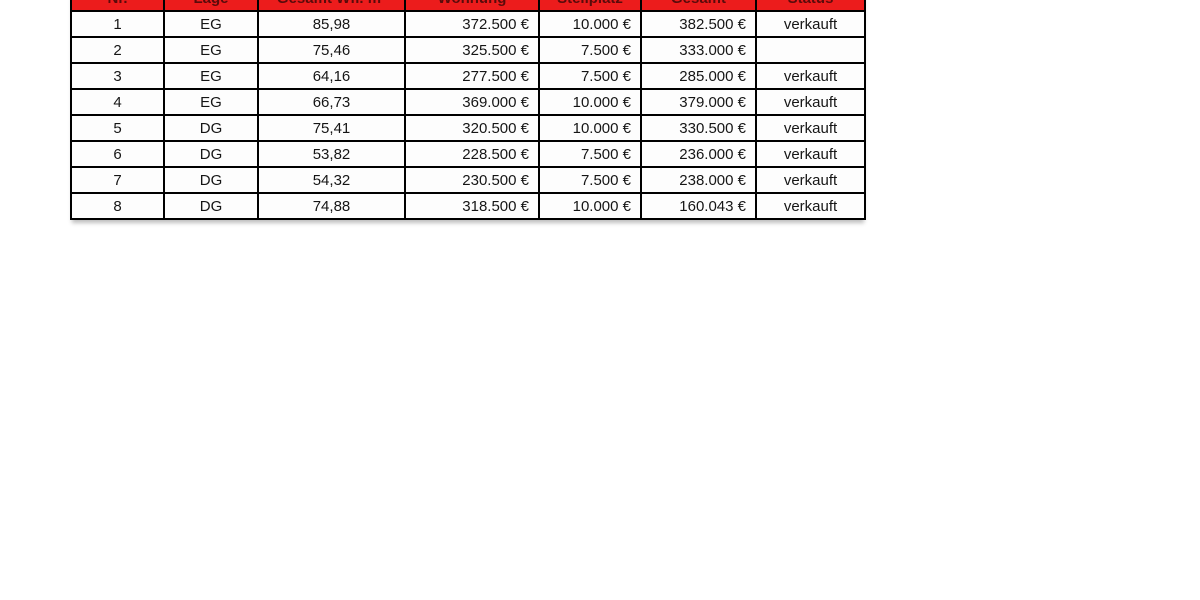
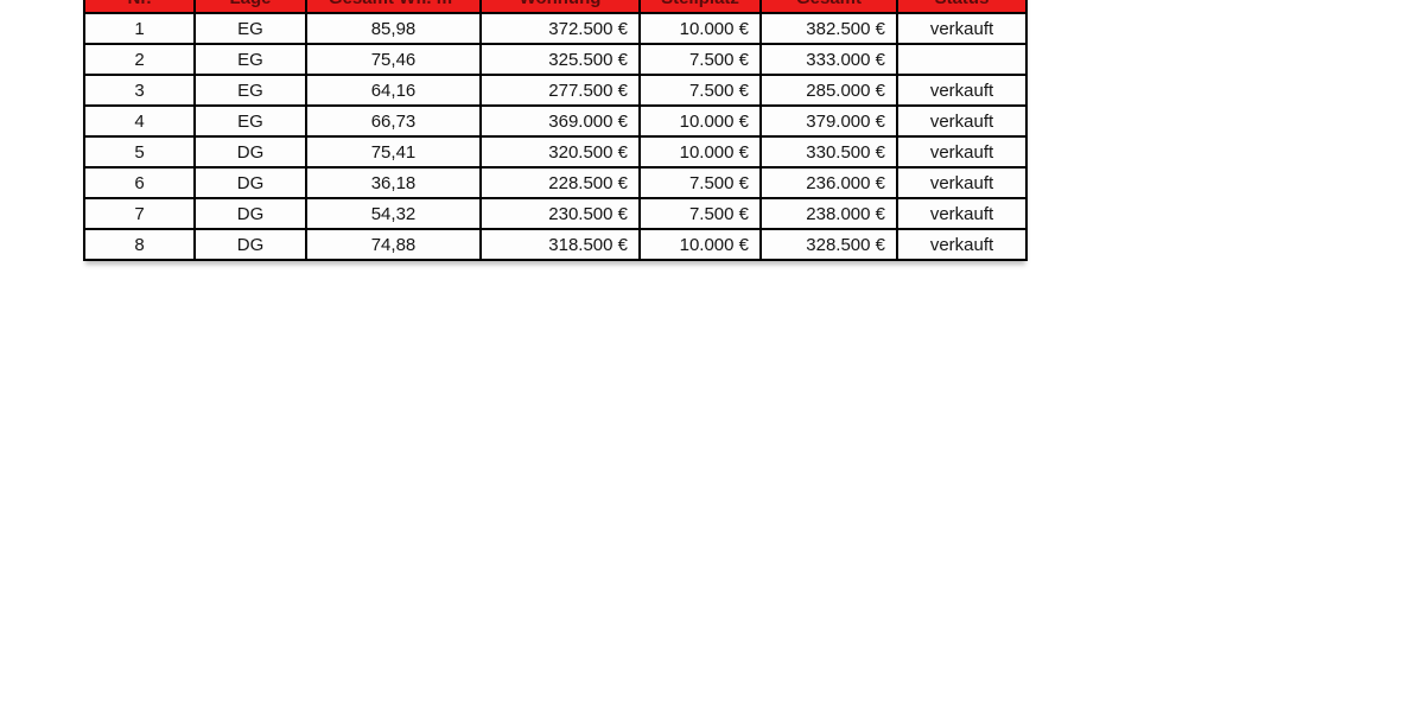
  1	EG	85,98	372.500 €	10.000 €	382.500 €	verkauft
  2	EG	75,46	325.500 €	7.500 €	333.000 €
  3	EG	64,16	277.500 €	7.500 €	285.000 €	verkauft
  4	EG	66,73	369.000 €	10.000 €	379.000 €	verkauft
  5	DG	75,41	320.500 €	10.000 €	330.500 €	verkauft
- 6	DG	53,82	228.500 €	7.500 €	236.000 €	verkauft
+ 6	DG	36,18	228.500 €	7.500 €	236.000 €	verkauft
  7	DG	54,32	230.500 €	7.500 €	238.000 €	verkauft
- 8	DG	74,88	318.500 €	10.000 €	160.043 €	verkauft
+ 8	DG	74,88	318.500 €	10.000 €	328.500 €	verkauft
